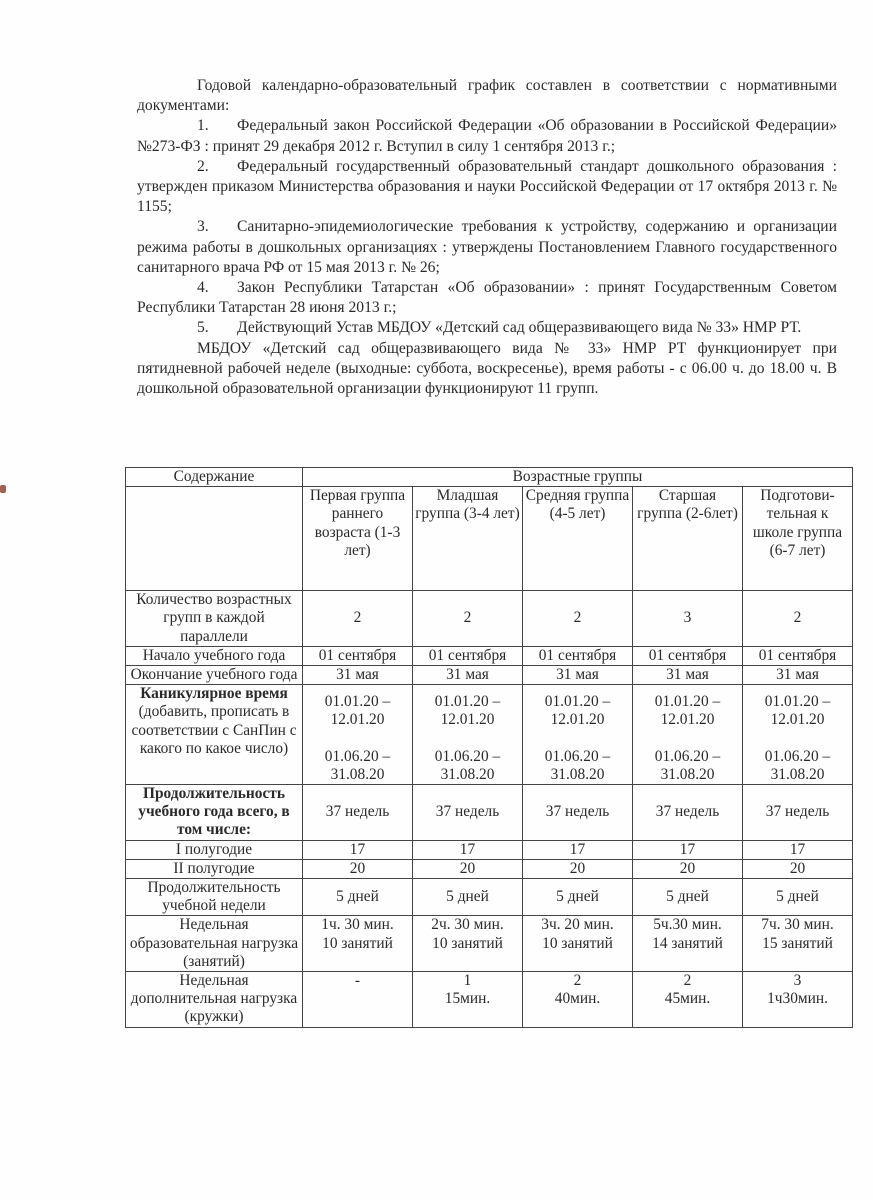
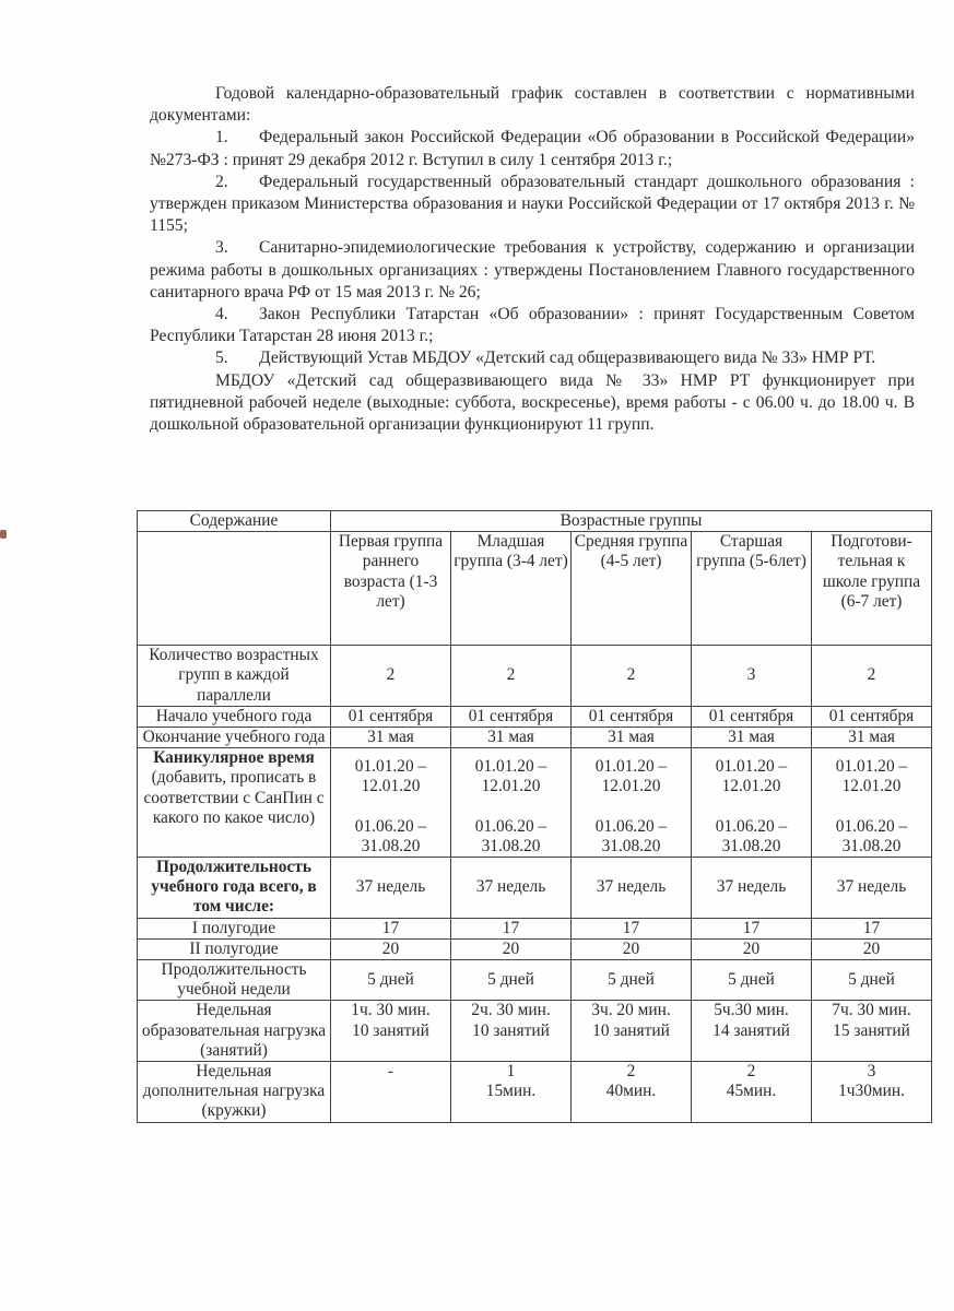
  Годовой календарно-образовательный график составлен в соответствии с нормативными документами:
  1. Федеральный закон Российской Федерации «Об образовании в Российской Федерации» №273-ФЗ : принят 29 декабря 2012 г. Вступил в силу 1 сентября 2013 г.;
  2. Федеральный государственный образовательный стандарт дошкольного образования : утвержден приказом Министерства образования и науки Российской Федерации от 17 октября 2013 г. № 1155;
  3. Санитарно-эпидемиологические требования к устройству, содержанию и организации режима работы в дошкольных организациях : утверждены Постановлением Главного государственного санитарного врача РФ от 15 мая 2013 г. № 26;
  4. Закон Республики Татарстан «Об образовании» : принят Государственным Советом Республики Татарстан 28 июня 2013 г.;
  5. Действующий Устав МБДОУ «Детский сад общеразвивающего вида № 33» НМР РТ.
  МБДОУ «Детский сад общеразвивающего вида № 33» НМР РТ функционирует при пятидневной рабочей неделе (выходные: суббота, воскресенье), время работы - с 06.00 ч. до 18.00 ч. В дошкольной образовательной организации функционируют 11 групп.
  Содержание	Возрастные группы
- 	Первая группа раннего возраста (1-3 лет)	Младшая группа (3-4 лет)	Средняя группа (4-5 лет)	Старшая группа (2-6лет)	Подготови-тельная к школе группа (6-7 лет)
+ 	Первая группа раннего возраста (1-3 лет)	Младшая группа (3-4 лет)	Средняя группа (4-5 лет)	Старшая группа (5-6лет)	Подготови-тельная к школе группа (6-7 лет)
  Количество возрастных групп в каждой параллели	2	2	2	3	2
  Начало учебного года	01 сентября	01 сентября	01 сентября	01 сентября	01 сентября
  Окончание учебного года	31 мая	31 мая	31 мая	31 мая	31 мая
  Каникулярное время (добавить, прописать в соответствии с СанПин с какого по какое число)	01.01.20 – 12.01.2001.06.20 – 31.08.20	01.01.20 – 12.01.2001.06.20 – 31.08.20	01.01.20 – 12.01.2001.06.20 – 31.08.20	01.01.20 – 12.01.2001.06.20 – 31.08.20	01.01.20 – 12.01.2001.06.20 – 31.08.20
  Продолжительность учебного года всего, в том числе:	37 недель	37 недель	37 недель	37 недель	37 недель
  I полугодие	17	17	17	17	17
  II полугодие	20	20	20	20	20
  Продолжительность учебной недели	5 дней	5 дней	5 дней	5 дней	5 дней
  Недельная образовательная нагрузка (занятий)	1ч. 30 мин.10 занятий	2ч. 30 мин.10 занятий	3ч. 20 мин.10 занятий	5ч.30 мин.14 занятий	7ч. 30 мин.15 занятий
  Недельная дополнительная нагрузка (кружки)	-	115мин.	240мин.	245мин.	31ч30мин.
